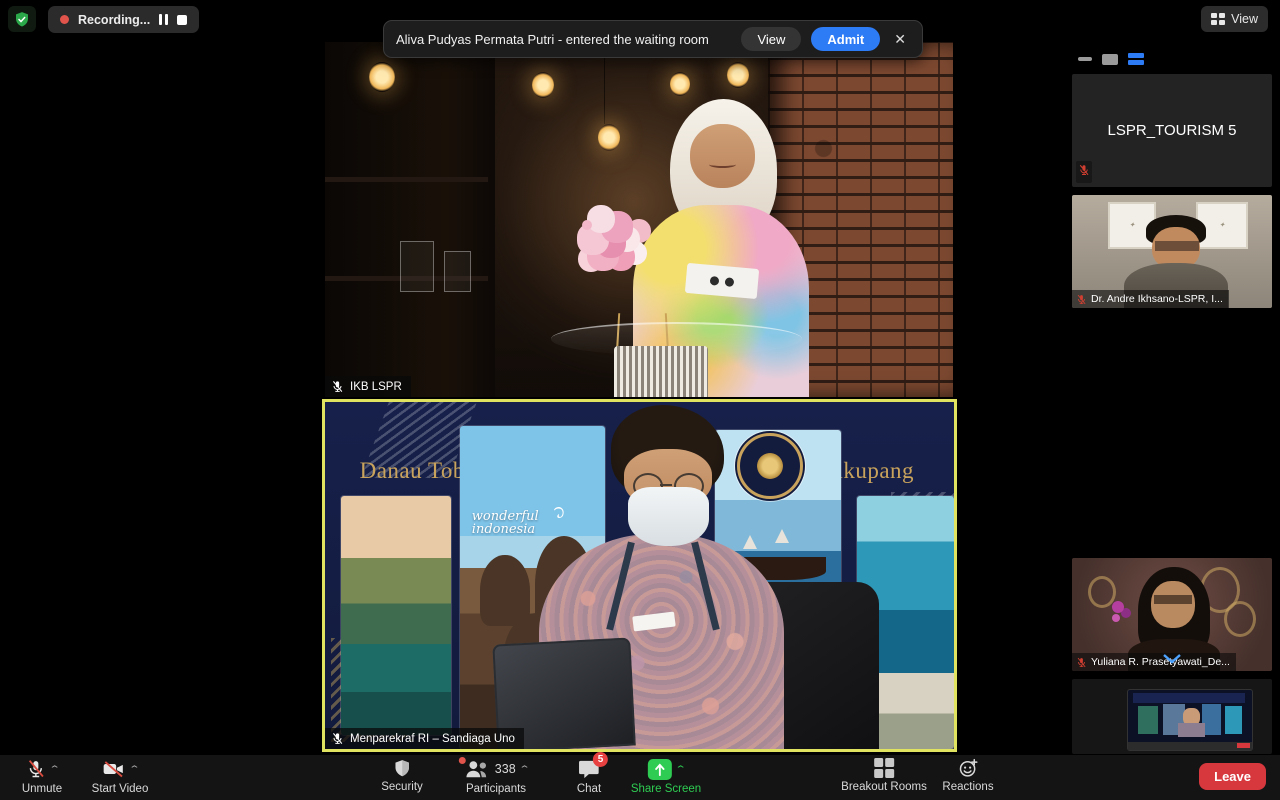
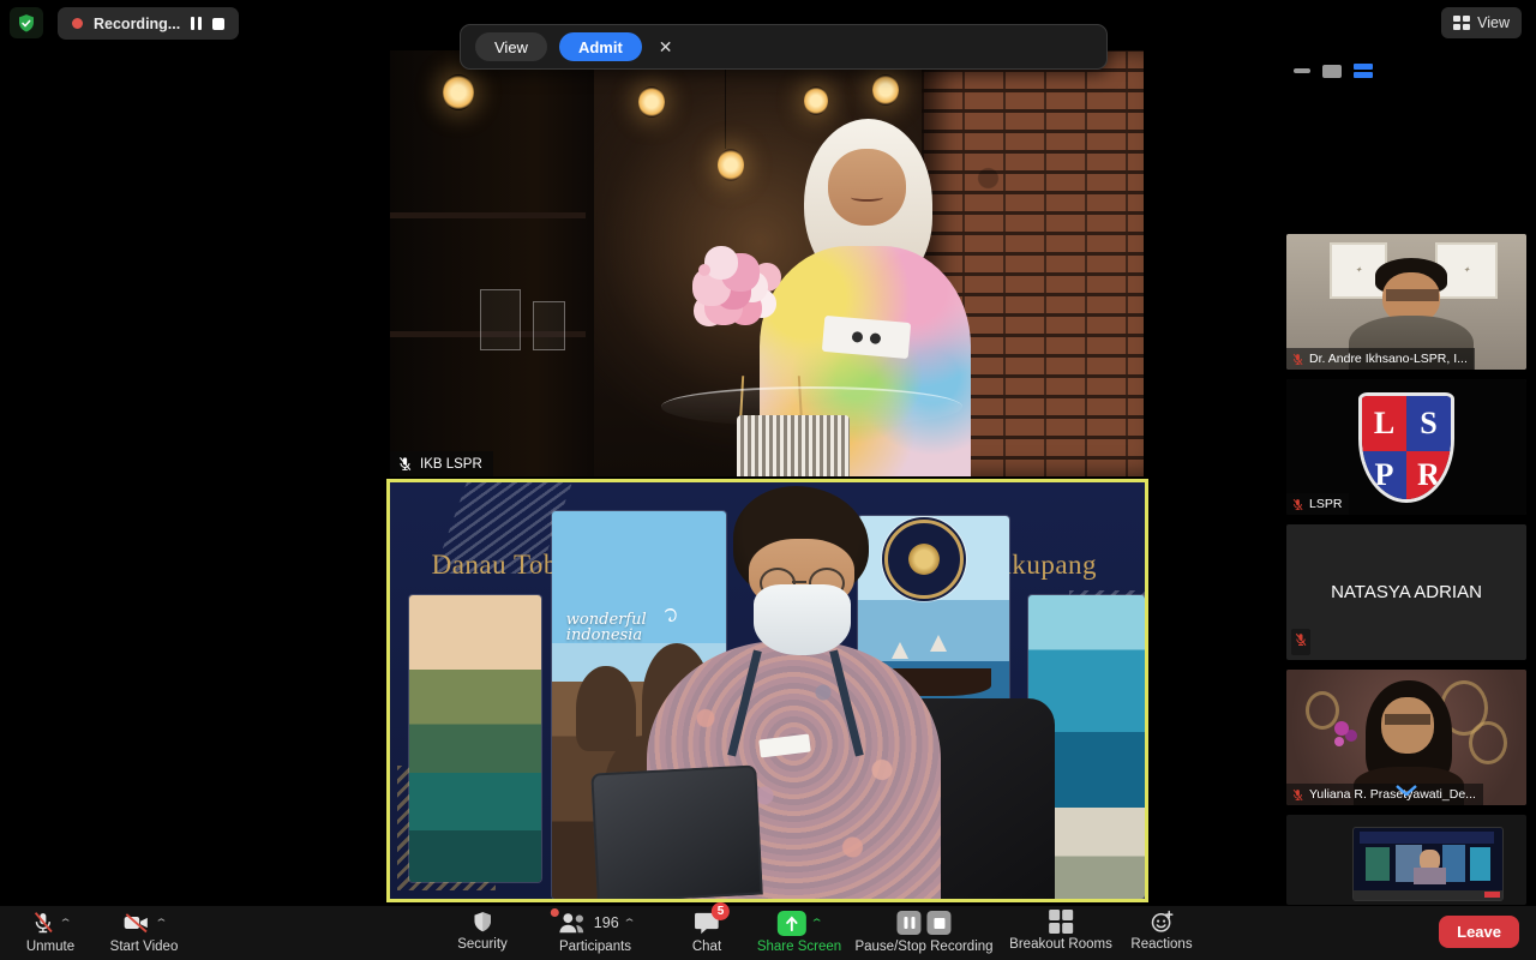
  Recording...
- Aliva Pudyas Permata Putri - entered the waiting room
  View
  Admit
  ✕
  View
  IKB LSPR
  Danau Tob
  kupang
  wonderful
  indonesia
  ᭡
- Menparekraf RI – Sandiaga Uno
- LSPR_TOURISM 5
  ✦
  ✦
  Dr. Andre Ikhsano-LSPR, I...
+ L
+ S
+ P
+ R
+ LSPR
+ NATASYA ADRIAN
  Yuliana R. Praseyawati_De...
  ⌃
  Unmute
  ⌃
  Start Video
  Security
- 338
+ 196
  ⌃
  Participants
  5
  Chat
  ⌃
  Share Screen
+ Pause/Stop Recording
  Breakout Rooms
  Reactions
  Leave
